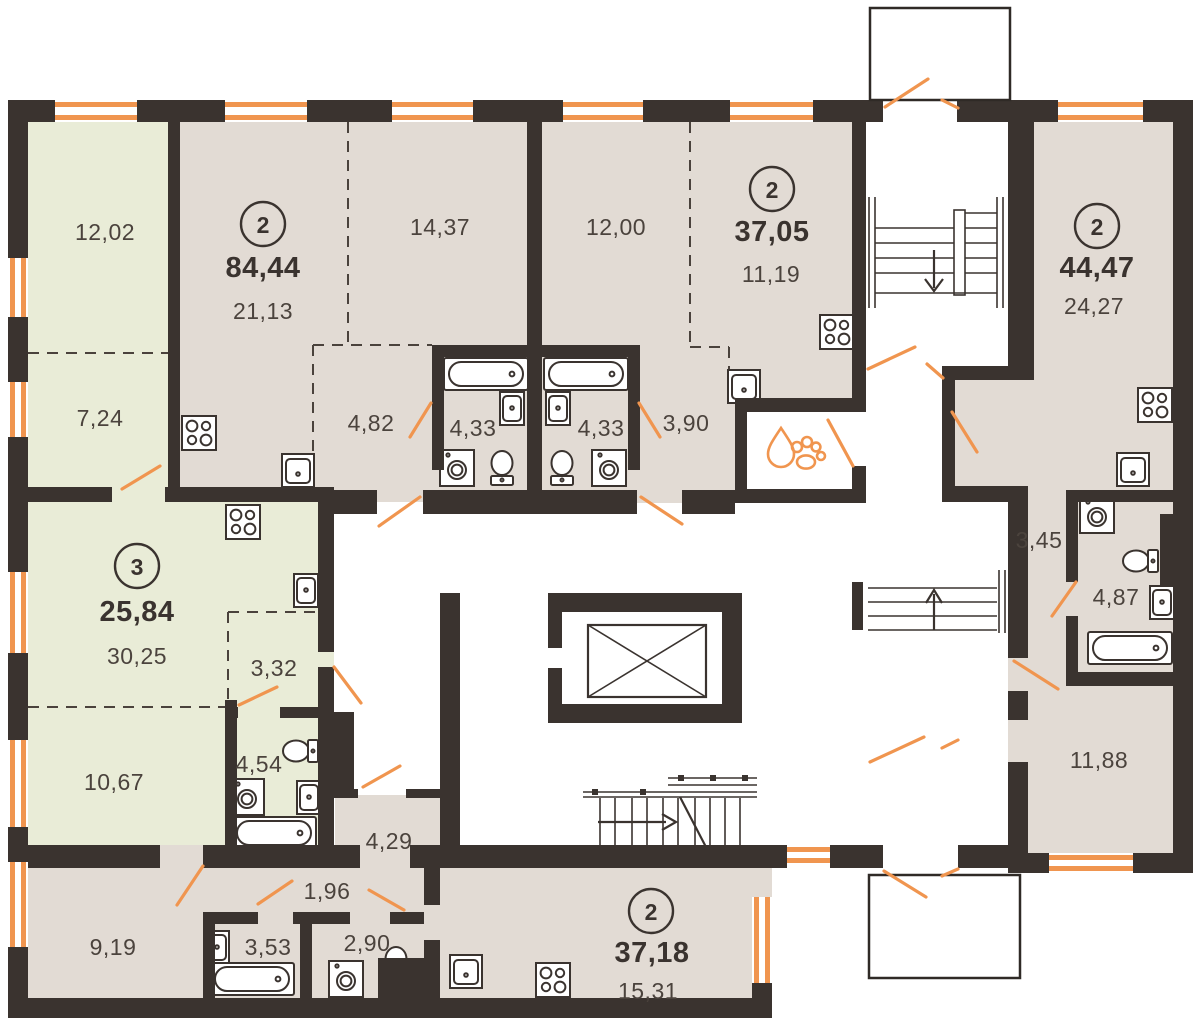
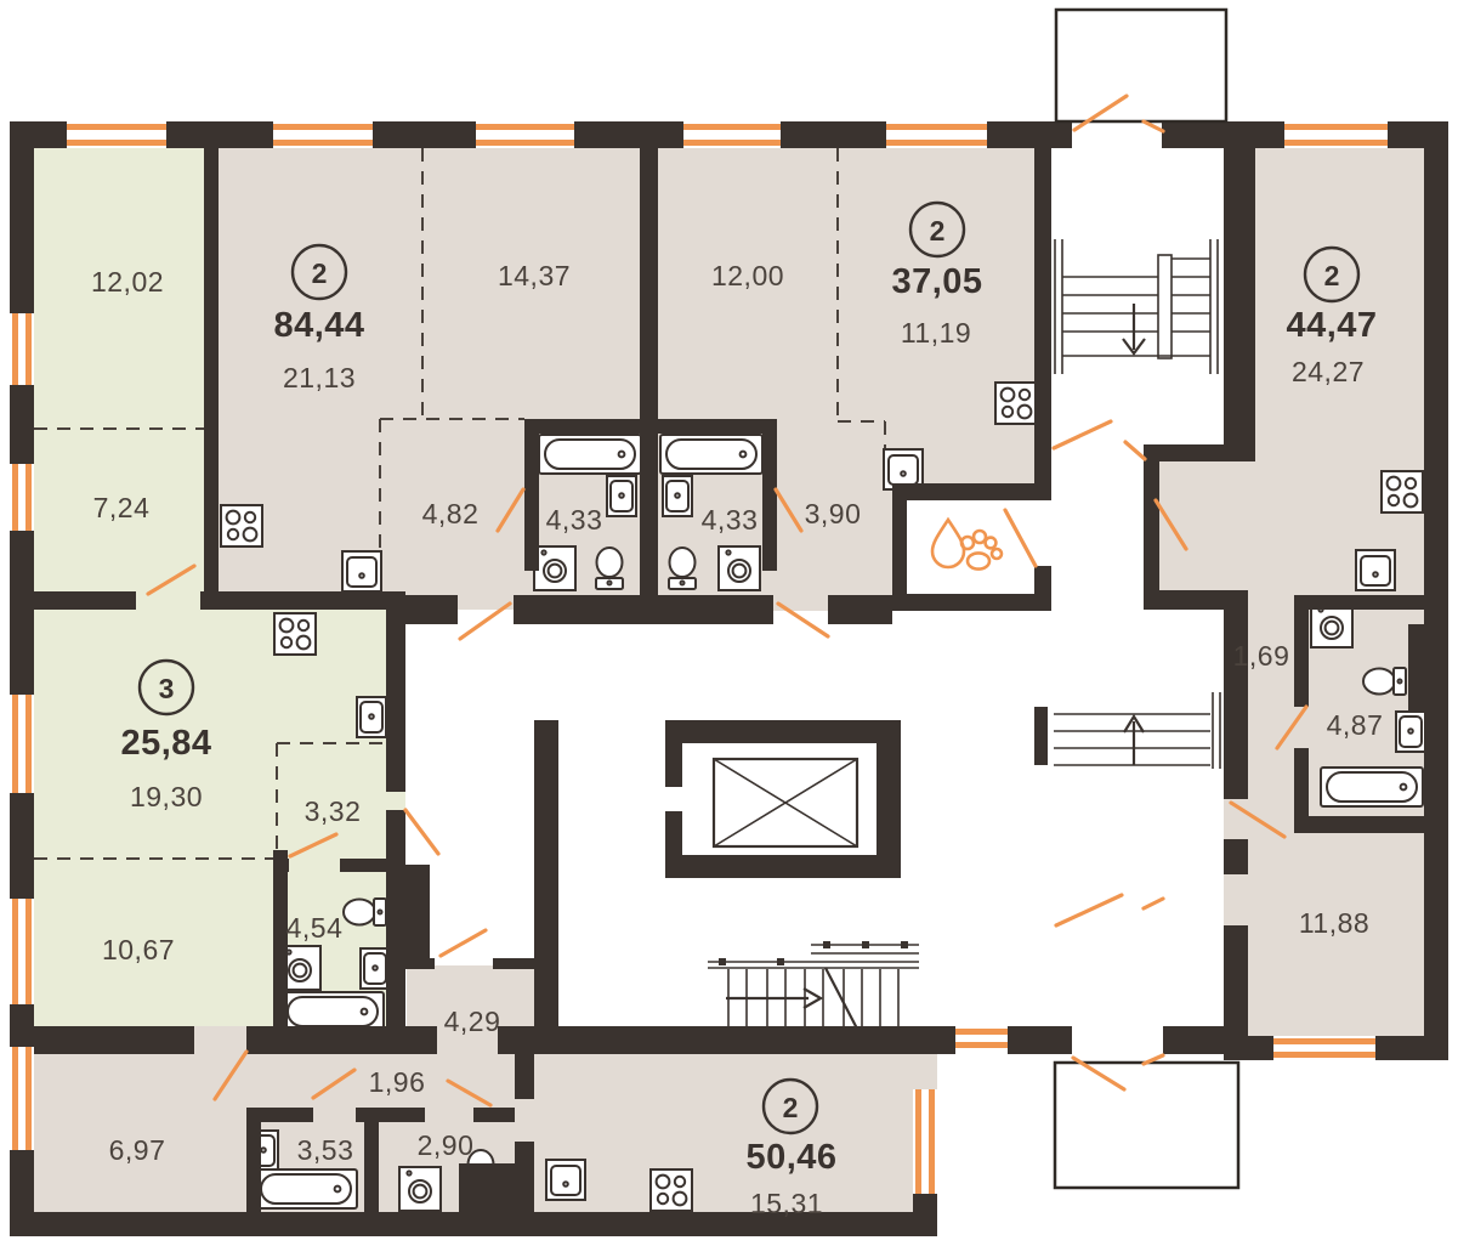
  3
  25,84
  12,02
  7,24
- 30,25
+ 19,30
  3,32
  4,54
  10,67
  2
  84,44
  21,13
  14,37
  4,82
  4,33
  2
  37,05
  12,00
  11,19
  4,33
  3,90
  2
  44,47
  24,27
- 3,45
+ 1,69
  4,87
  11,88
  2
- 37,18
+ 50,46
- 9,19
+ 6,97
  3,53
  2,90
  1,96
  4,29
  15,31
